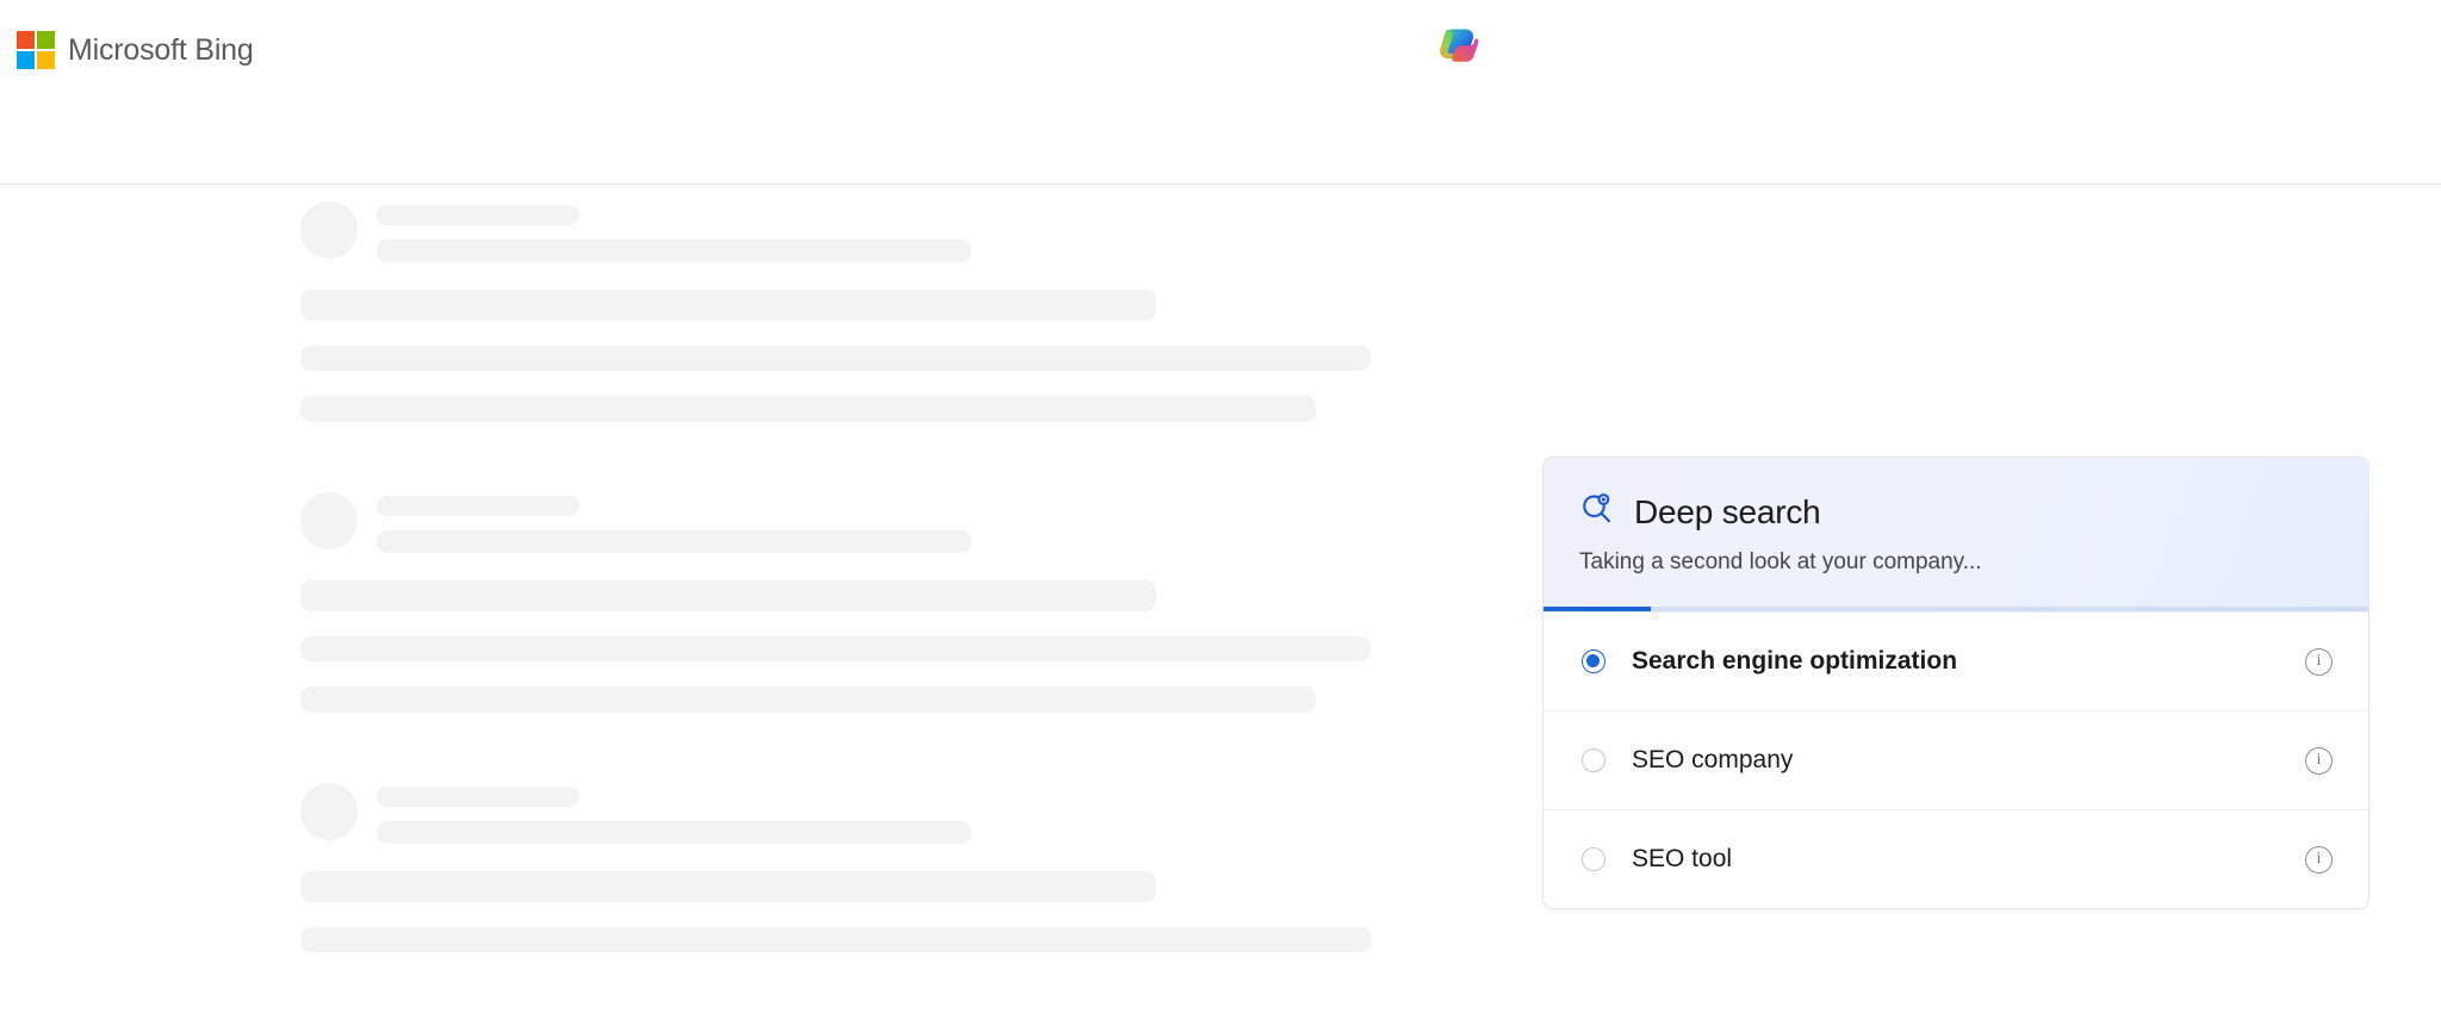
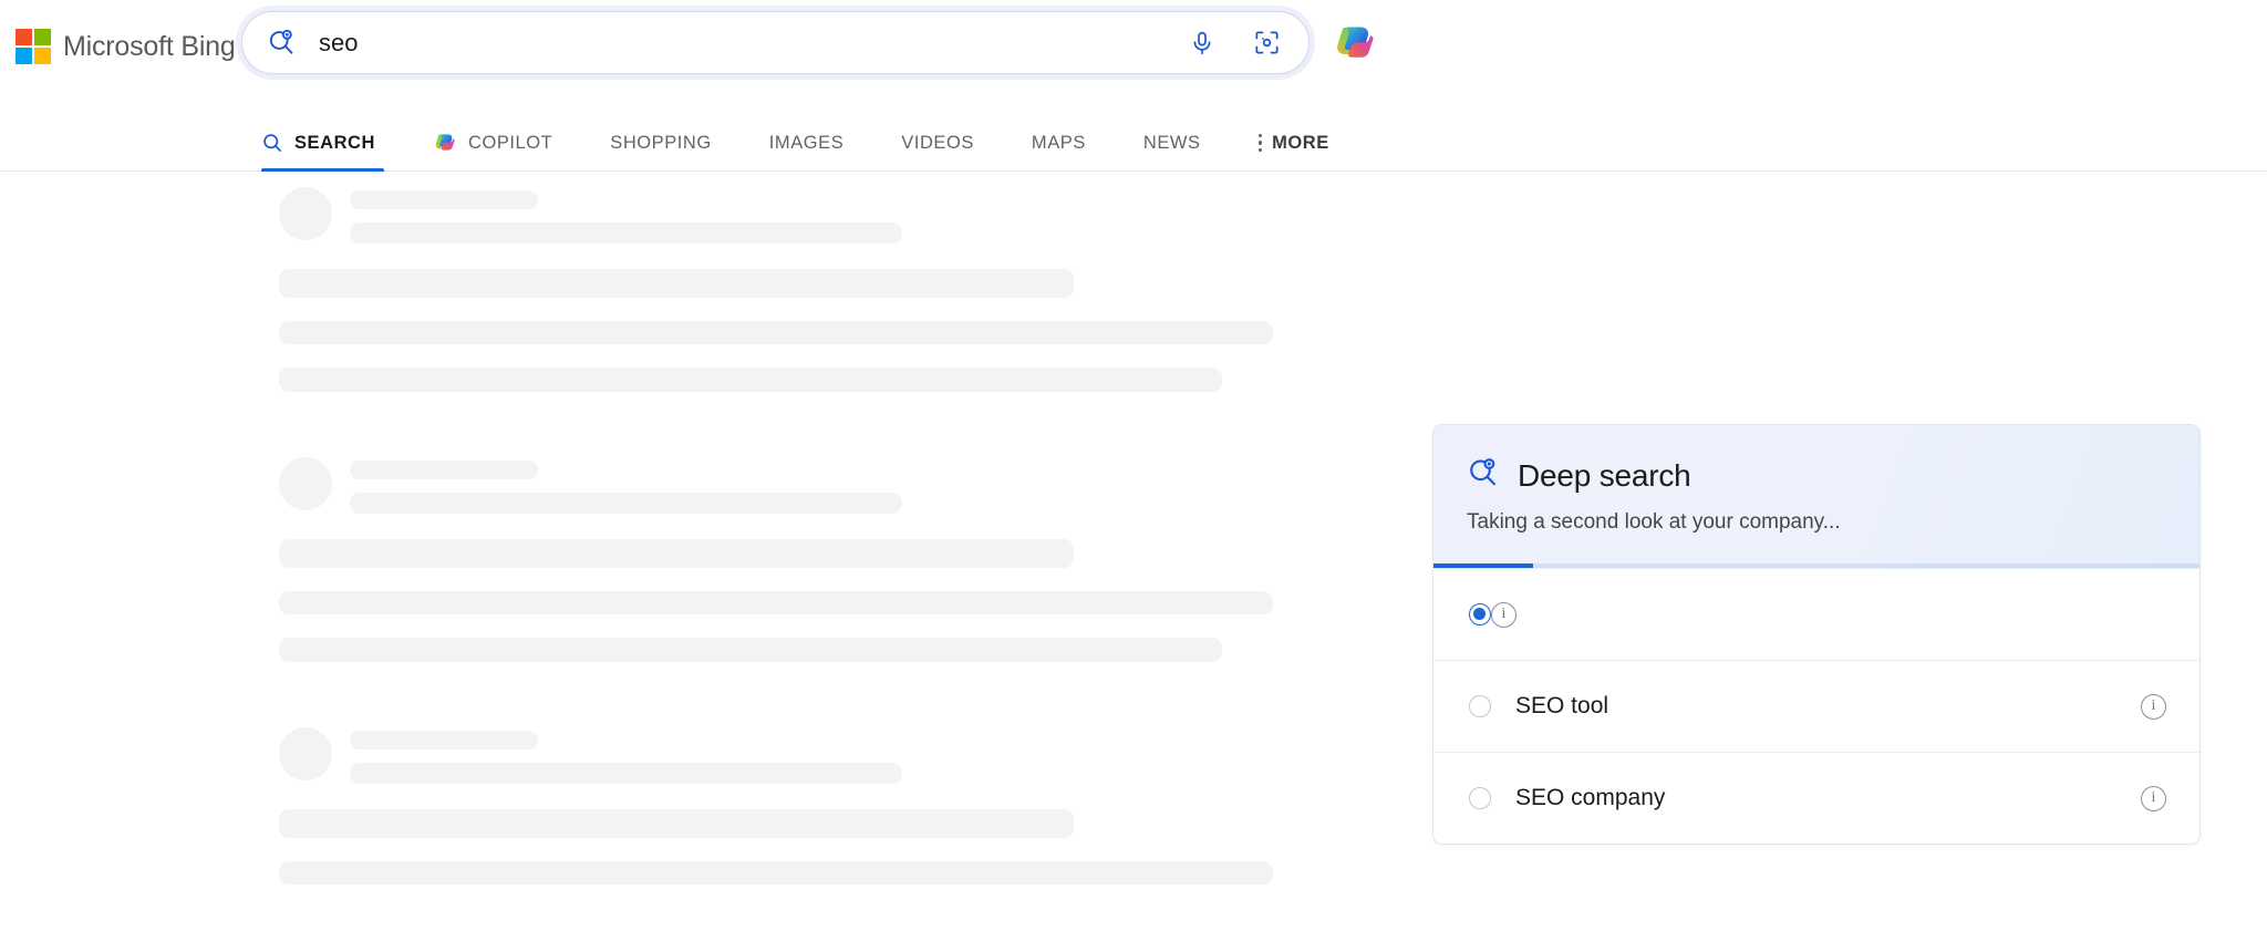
  Microsoft Bing
+ seo
+ SEARCH
+ COPILOT
+ SHOPPING
+ IMAGES
+ VIDEOS
+ MAPS
+ NEWS
+ MORE
  Deep search
  Taking a second look at your company...
- Search engine optimization
  i
- SEO company
+ SEO tool
  i
- SEO tool
+ SEO company
  i
